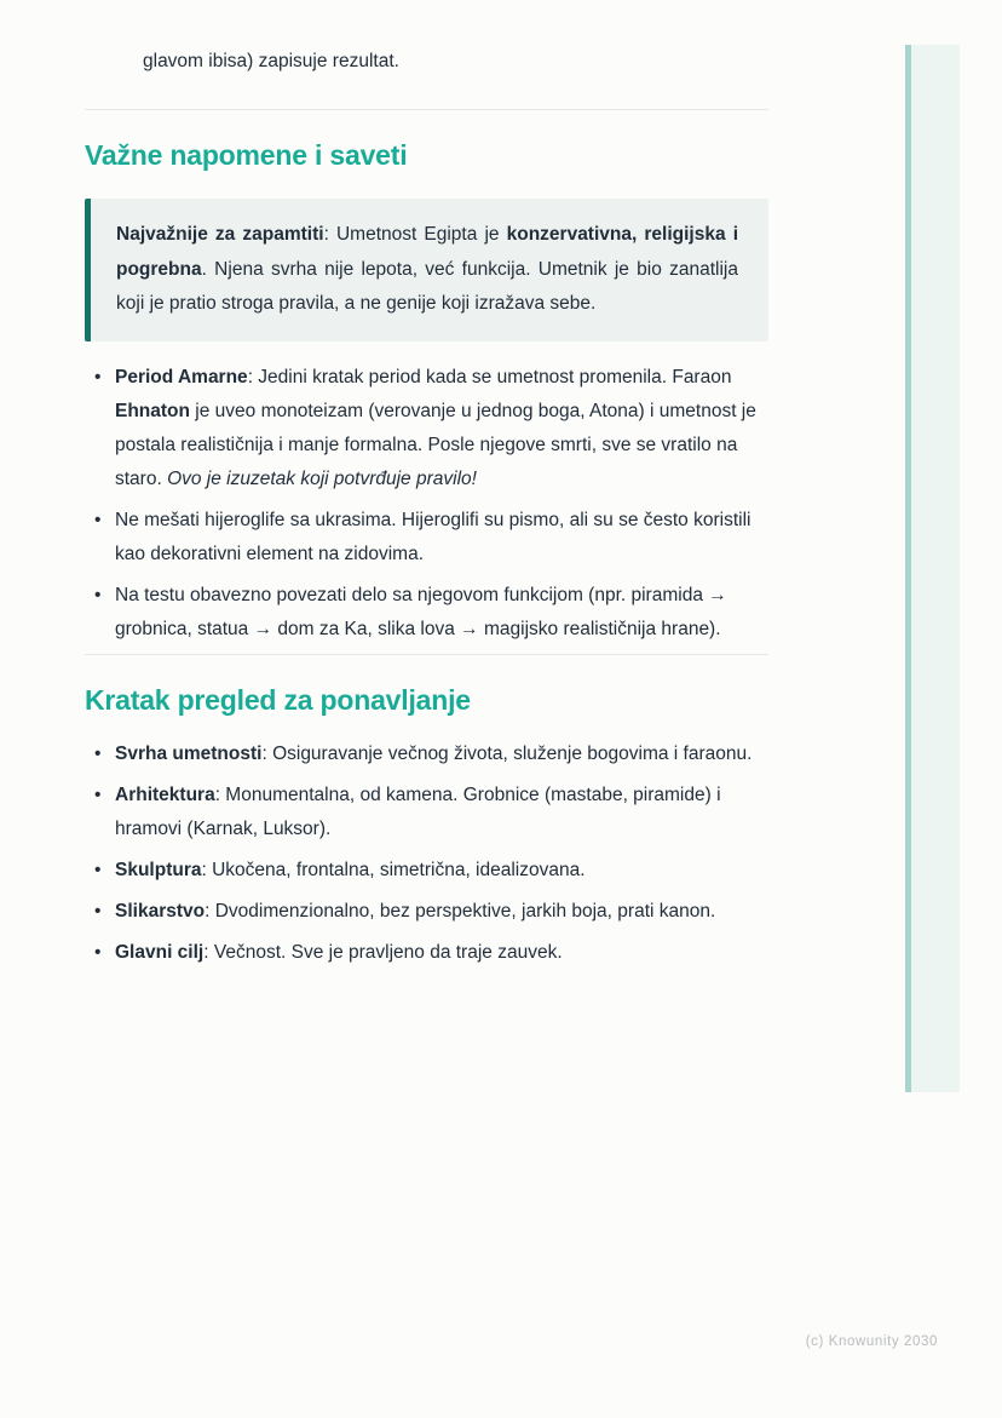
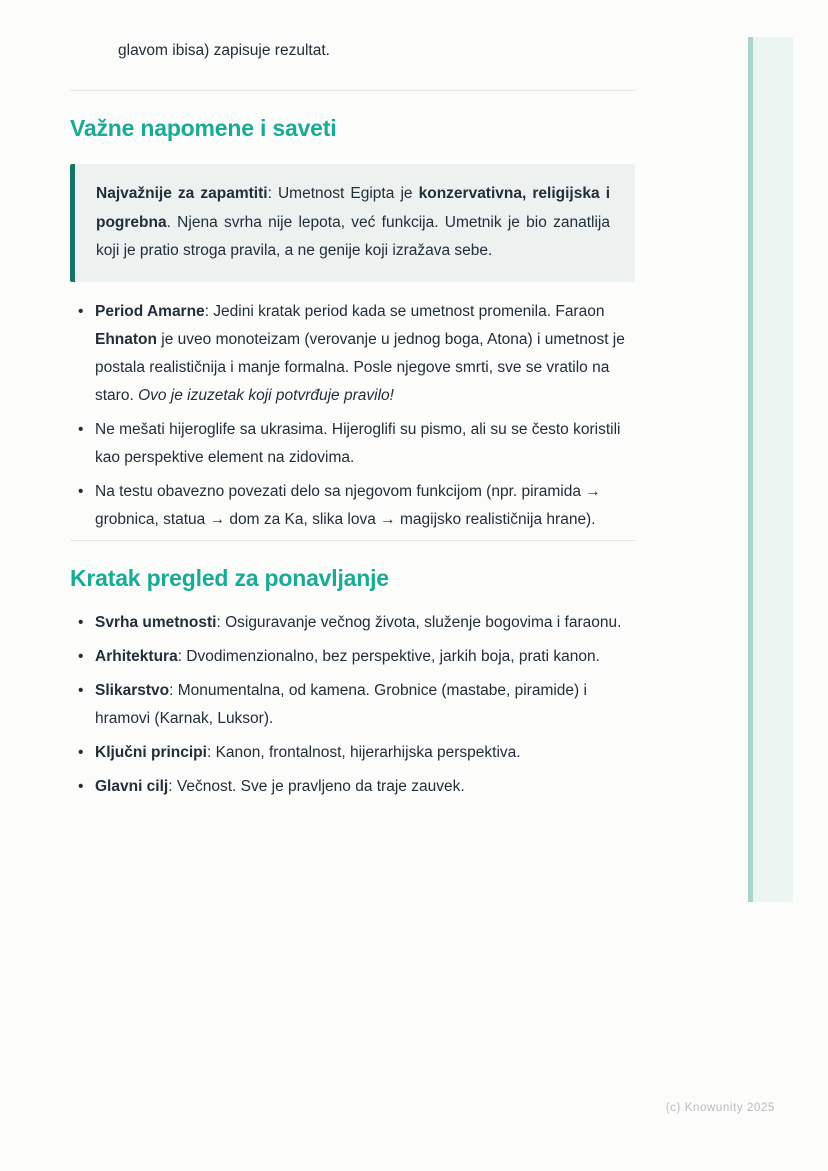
  glavom ibisa) zapisuje rezultat.
  Važne napomene i saveti
  Najvažnije za zapamtiti: Umetnost Egipta je konzervativna, religijska i pogrebna. Njena svrha nije lepota, već funkcija. Umetnik je bio zanatlija koji je pratio stroga pravila, a ne genije koji izražava sebe.
  Period Amarne: Jedini kratak period kada se umetnost promenila. Faraon Ehnaton je uveo monoteizam (verovanje u jednog boga, Atona) i umetnost je postala realističnija i manje formalna. Posle njegove smrti, sve se vratilo na staro. Ovo je izuzetak koji potvrđuje pravilo!
- Ne mešati hijeroglife sa ukrasima. Hijeroglifi su pismo, ali su se često koristili kao dekorativni element na zidovima.
+ Ne mešati hijeroglife sa ukrasima. Hijeroglifi su pismo, ali su se često koristili kao perspektive element na zidovima.
  Na testu obavezno povezati delo sa njegovom funkcijom (npr. piramida → grobnica, statua → dom za Ka, slika lova → magijsko realističnija hrane).
  Kratak pregled za ponavljanje
  Svrha umetnosti: Osiguravanje večnog života, služenje bogovima i faraonu.
- Arhitektura: Monumentalna, od kamena. Grobnice (mastabe, piramide) i hramovi (Karnak, Luksor).
+ Arhitektura: Dvodimenzionalno, bez perspektive, jarkih boja, prati kanon.
- Skulptura: Ukočena, frontalna, simetrična, idealizovana.
- Slikarstvo: Dvodimenzionalno, bez perspektive, jarkih boja, prati kanon.
+ Slikarstvo: Monumentalna, od kamena. Grobnice (mastabe, piramide) i hramovi (Karnak, Luksor).
+ Ključni principi: Kanon, frontalnost, hijerarhijska perspektiva.
  Glavni cilj: Večnost. Sve je pravljeno da traje zauvek.
- (c) Knowunity 2030
+ (c) Knowunity 2025
